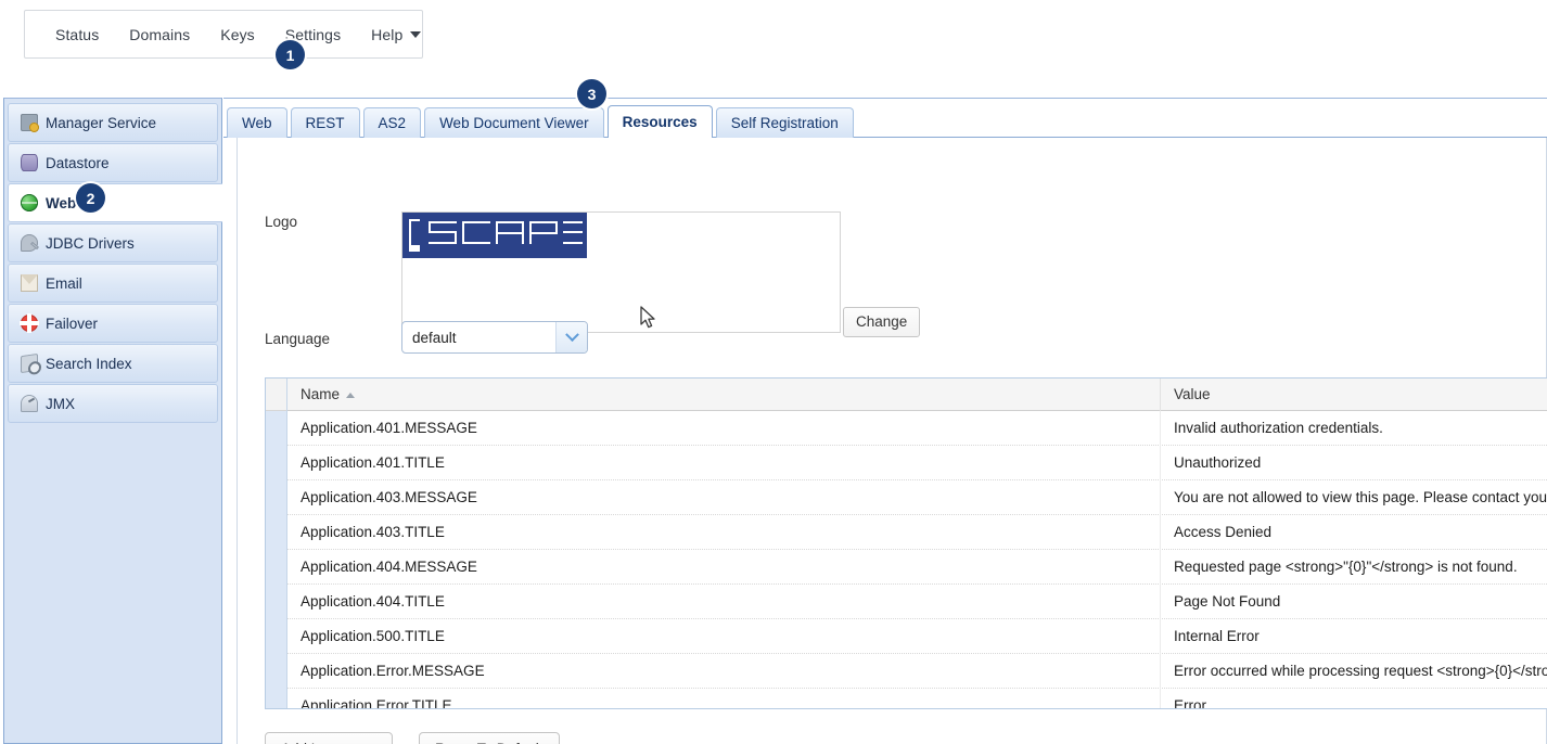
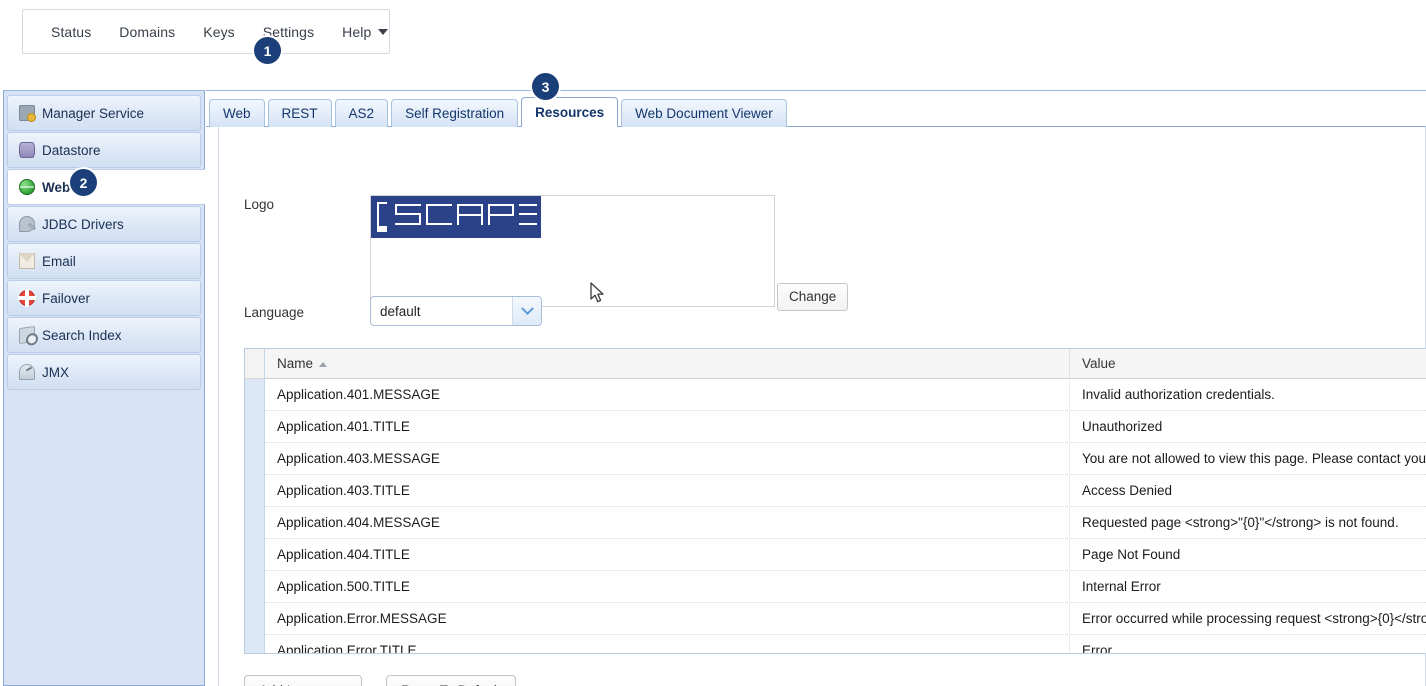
  Status
  Domains
  Keys
  Settings
  Help
  1
  2
  3
  Manager Service
  Datastore
  Web
  JDBC Drivers
  Email
  Failover
  Search Index
  JMX
  Web
  REST
  AS2
- Web Document Viewer
+ Self Registration
  Resources
- Self Registration
+ Web Document Viewer
  Logo
  Change
  Language
  default
  Name
  Value
  Application.401.MESSAGE
  Invalid authorization credentials.
  Application.401.TITLE
  Unauthorized
  Application.403.MESSAGE
  You are not allowed to view this page. Please contact you
  Application.403.TITLE
  Access Denied
  Application.404.MESSAGE
  Requested page <strong>"{0}"</strong> is not found.
  Application.404.TITLE
  Page Not Found
  Application.500.TITLE
  Internal Error
  Application.Error.MESSAGE
  Error occurred while processing request <strong>{0}</stro
  Application.Error.TITLE
  Error
